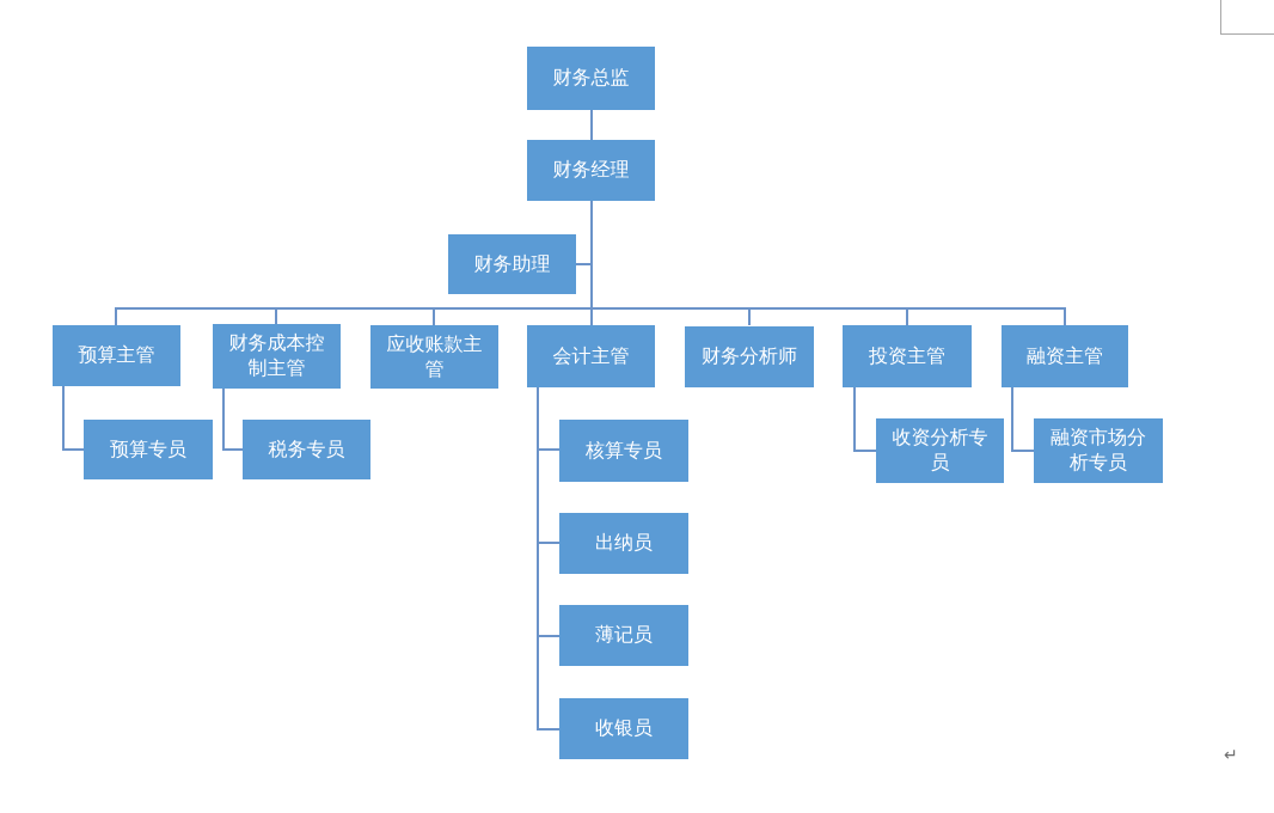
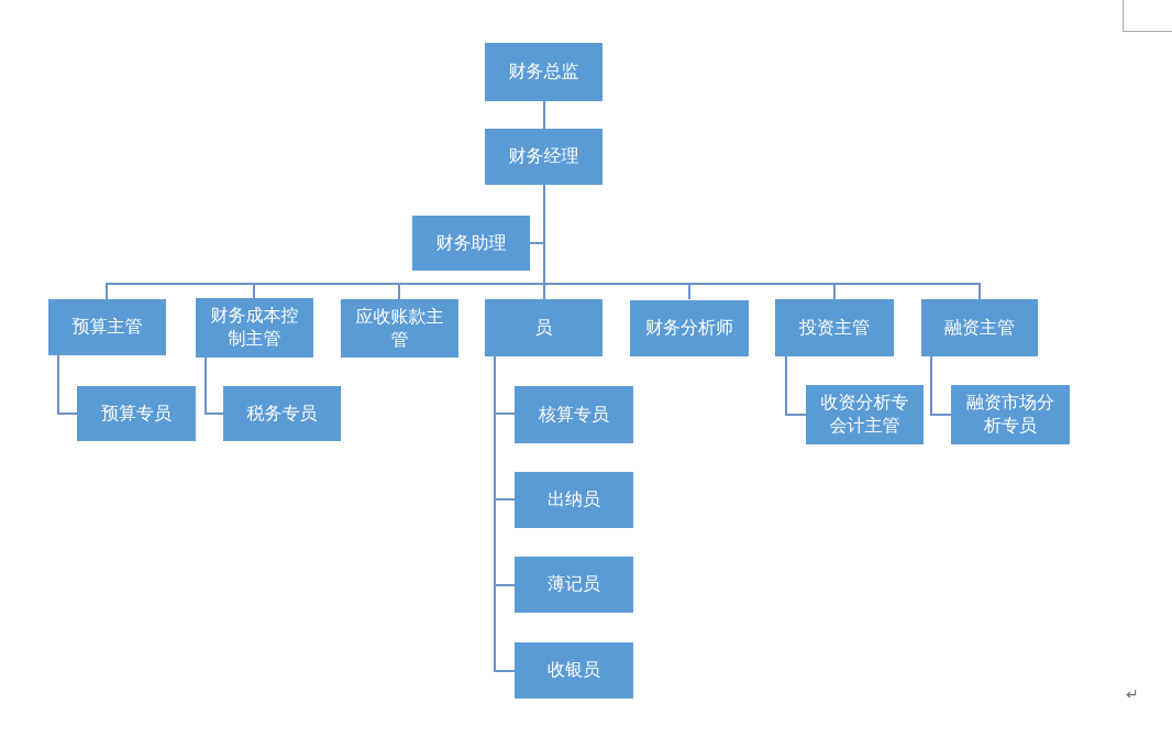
  财务总监
  财务经理
  财务助理
  预算主管
  财务成本控
  制主管
  应收账款主
  管
- 会计主管
+ 员
  财务分析师
  投资主管
  融资主管
  预算专员
  税务专员
  核算专员
  出纳员
  薄记员
  收银员
  收资分析专
- 员
+ 会计主管
  融资市场分
  析专员
  ↵
